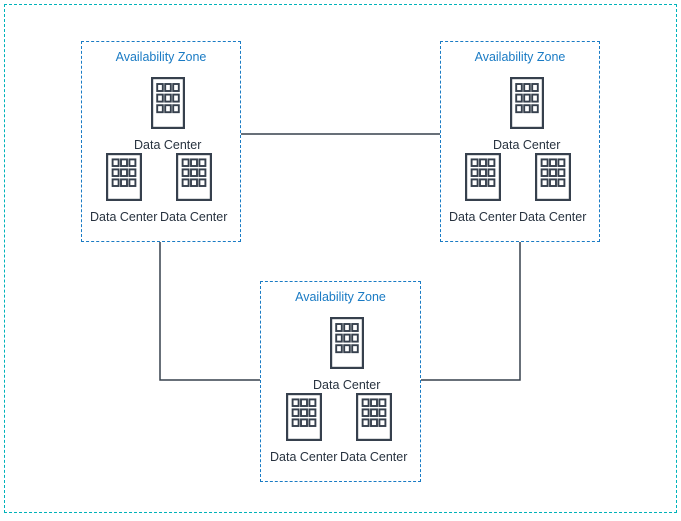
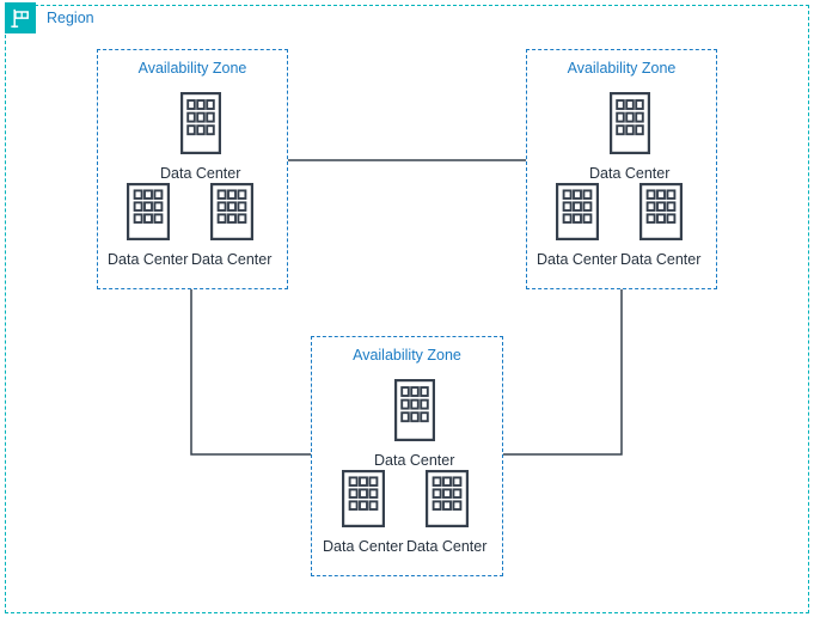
+ Region
  Availability Zone
  Data Center
  Data Center
  Data Center
  Availability Zone
  Data Center
  Data Center
  Data Center
  Availability Zone
  Data Center
  Data Center
  Data Center
